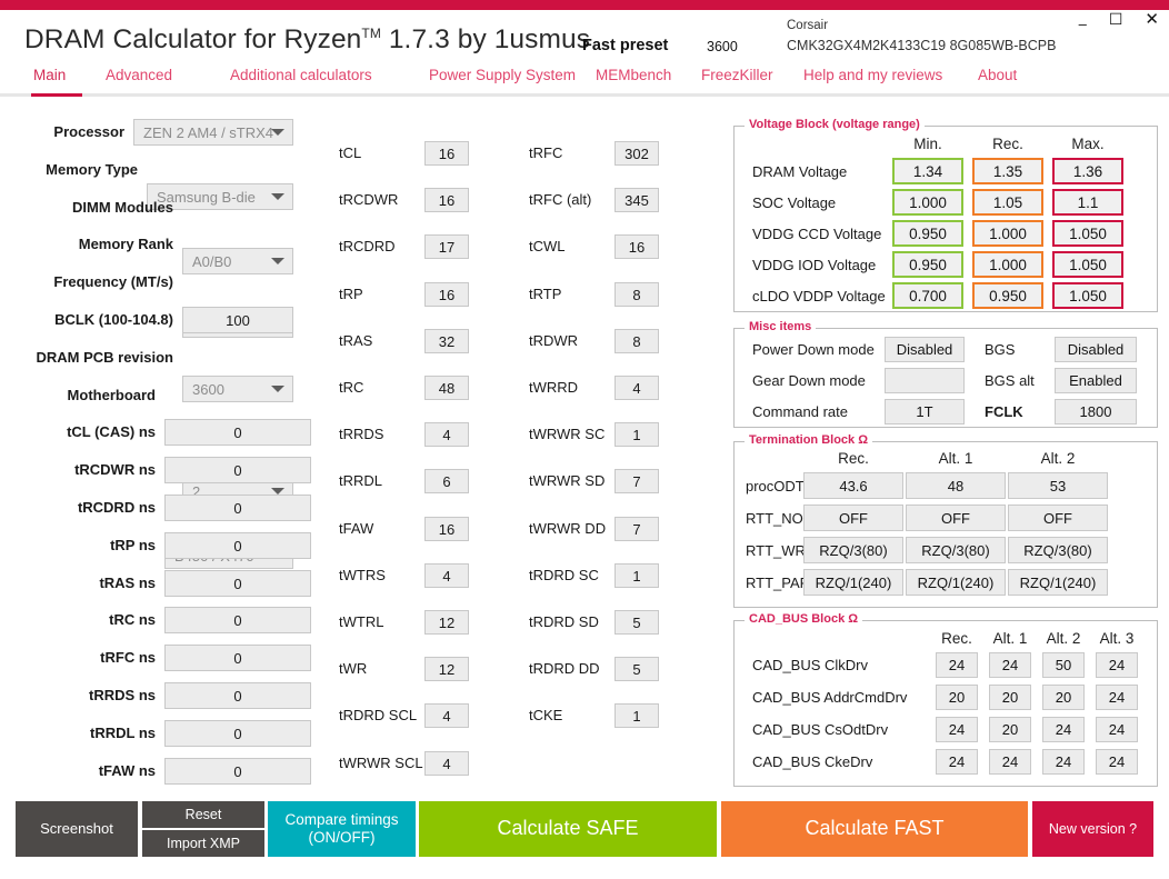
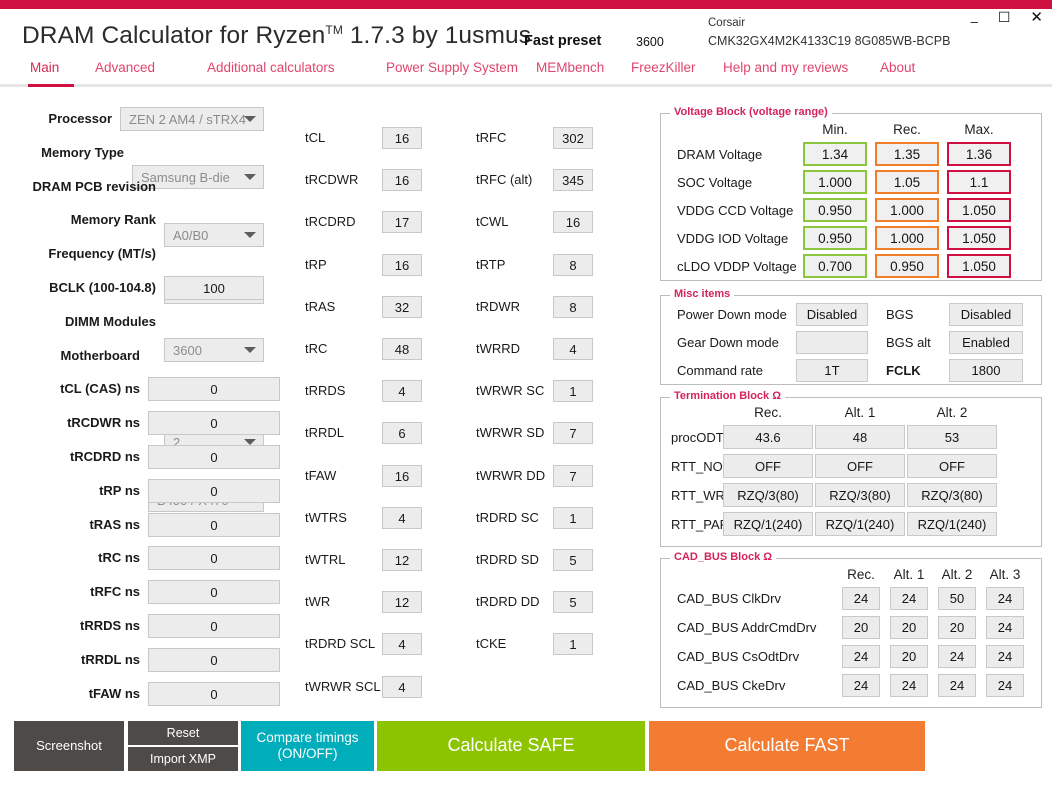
  –
  ☐
  ✕
  DRAM Calculator for RyzenTM 1.7.3 by 1usmus
  Fast preset
  3600
  Corsair
  CMK32GX4M2K4133C19 8G085WB-BCPB
  Main
  Advanced
  Additional calculators
  Power Supply System
  MEMbench
  FreezKiller
  Help and my reviews
  About
  Processor
  ZEN 2 AM4 / sTRX4
  Memory Type
  Samsung B-die
- DIMM Modules
+ DRAM PCB revision
  A0/B0
  Memory Rank
  Frequency (MT/s)
  3600
  BCLK (100-104.8)
  100
- DRAM PCB revision
+ DIMM Modules
  2
  Motherboard
  tCL (CAS) ns
  0
  tRCDWR ns
  0
  tRCDRD ns
  0
  tRP ns
  0
  tRAS ns
  0
  tRC ns
  0
  tRFC ns
  0
  tRRDS ns
  0
  tRRDL ns
  0
  tFAW ns
  0
  tCL
  16
  tRCDWR
  16
  tRCDRD
  17
  tRP
  16
  tRAS
  32
  tRC
  48
  tRRDS
  4
  tRRDL
  6
  tFAW
  16
  tWTRS
  4
  tWTRL
  12
  tWR
  12
  tRDRD SCL
  4
  tWRWR SCL
  4
  tRFC
  302
  tRFC (alt)
  345
  tCWL
  16
  tRTP
  8
  tRDWR
  8
  tWRRD
  4
  tWRWR SC
  1
  tWRWR SD
  7
  tWRWR DD
  7
  tRDRD SC
  1
  tRDRD SD
  5
  tRDRD DD
  5
  tCKE
  1
  Voltage Block (voltage range)
  Min.
  Rec.
  Max.
  DRAM Voltage
  1.34
  1.35
  1.36
  SOC Voltage
  1.000
  1.05
  1.1
  VDDG CCD Voltage
  0.950
  1.000
  1.050
  VDDG IOD Voltage
  0.950
  1.000
  1.050
  cLDO VDDP Voltage
  0.700
  0.950
  1.050
  Misc items
  Power Down mode
  Disabled
  Gear Down mode
  Command rate
  1T
  BGS
  Disabled
  BGS alt
  Enabled
  FCLK
  1800
  Termination Block Ω
  Rec.
  Alt. 1
  Alt. 2
  procODT
  43.6
  48
  53
  RTT_NO
  OFF
  OFF
  OFF
  RTT_WR
  RZQ/3(80)
  RZQ/3(80)
  RZQ/3(80)
  RTT_PA
  RZQ/1(240)
  RZQ/1(240)
  RZQ/1(240)
  CAD_BUS Block Ω
  Rec.
  Alt. 1
  Alt. 2
  Alt. 3
  CAD_BUS ClkDrv
  24
  24
  50
  24
  CAD_BUS AddrCmdDrv
  20
  20
  20
  24
  CAD_BUS CsOdtDrv
  24
  20
  24
  24
  CAD_BUS CkeDrv
  24
  24
  24
  24
  Screenshot
  Reset
  Import XMP
  Compare timings
  (ON/OFF)
  Calculate SAFE
  Calculate FAST
- New version ?
